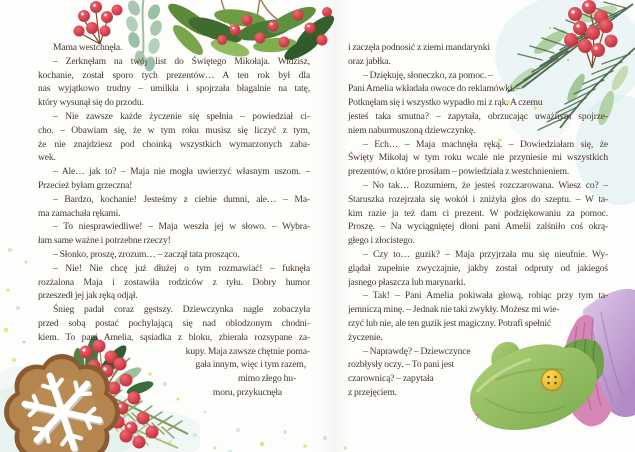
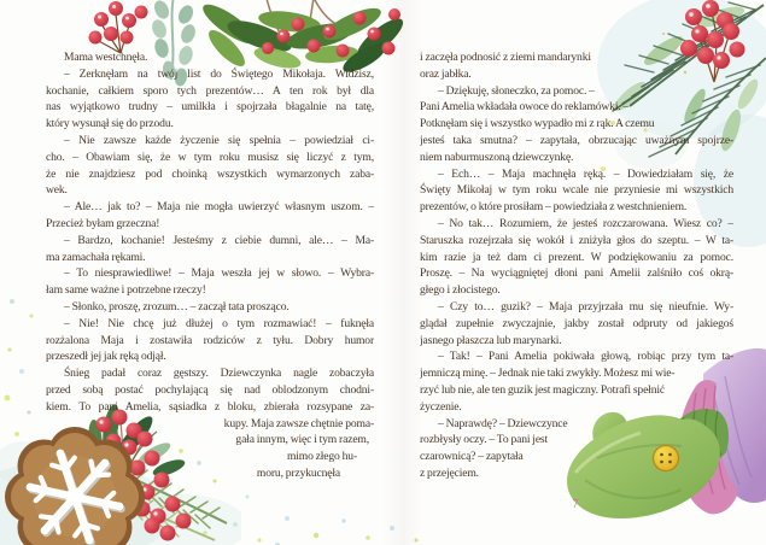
  Mama westchnęła.
  – Zerknęłam na twój list do Świętego Mikołaja. Widzisz,
- kochanie, został sporo tych prezentów… A ten rok był dla
+ kochanie, całkiem sporo tych prezentów… A ten rok był dla
  nas wyjątkowo trudny – umilkła i spojrzała błagalnie na tatę,
  który wysunął się do przodu.
  – Nie zawsze każde życzenie się spełnia – powiedział ci-
  cho. – Obawiam się, że w tym roku musisz się liczyć z tym,
  że nie znajdziesz pod choinką wszystkich wymarzonych zaba-
  wek.
  – Ale… jak to? – Maja nie mogła uwierzyć własnym uszom. –
  Przecież byłam grzeczna!
  – Bardzo, kochanie! Jesteśmy z ciebie dumni, ale… – Ma-
  ma zamachała rękami.
  – To niesprawiedliwe! – Maja weszła jej w słowo. – Wybra-
  łam same ważne i potrzebne rzeczy!
  – Słonko, proszę, zrozum… – zaczął tata prosząco.
  – Nie! Nie chcę już dłużej o tym rozmawiać! – fuknęła
  rozżalona Maja i zostawiła rodziców z tyłu. Dobry humor
  przeszedł jej jak ręką odjął.
  Śnieg padał coraz gęstszy. Dziewczynka nagle zobaczyła
  przed sobą postać pochylającą się nad oblodzonym chodni-
  kiem. To pani Amelia, sąsiadka z bloku, zbierała rozsypane za-
  kupy. Maja zawsze chętnie poma-
  gała innym, więc i tym razem,
  mimo złego hu-
  moru, przykucnęła
  i zaczęła podnosić z ziemi mandarynki
  oraz jabłka.
  – Dziękuję, słoneczko, za pomoc. –
  Pani Amelia wkładała owoce do reklamówki. –
  Potknęłam się i wszystko wypadło mi z rąk. A czemu
  jesteś taka smutna? – zapytała, obrzucając uważnym spojrze-
  niem naburmuszoną dziewczynkę.
  – Ech… – Maja machnęła ręką. – Dowiedziałam się, że
  Święty Mikołaj w tym roku wcale nie przyniesie mi wszystkich
  prezentów, o które prosiłam – powiedziała z westchnieniem.
  – No tak… Rozumiem, że jesteś rozczarowana. Wiesz co? –
  Staruszka rozejrzała się wokół i zniżyła głos do szeptu. – W ta-
  kim razie ja też dam ci prezent. W podziękowaniu za pomoc.
  Proszę. – Na wyciągniętej dłoni pani Amelii zalśniło coś okrą-
  głego i złocistego.
  – Czy to… guzik? – Maja przyjrzała mu się nieufnie. Wy-
  glądał zupełnie zwyczajnie, jakby został odpruty od jakiegoś
  jasnego płaszcza lub marynarki.
  – Tak! – Pani Amelia pokiwała głową, robiąc przy tym ta-
  jemniczą minę. – Jednak nie taki zwykły. Możesz mi wie-
  rzyć lub nie, ale ten guzik jest magiczny. Potrafi spełnić
  życzenie.
  – Naprawdę? – Dziewczynce
  rozbłysły oczy. – To pani jest
  czarownicą? – zapytała
  z przejęciem.
  7
